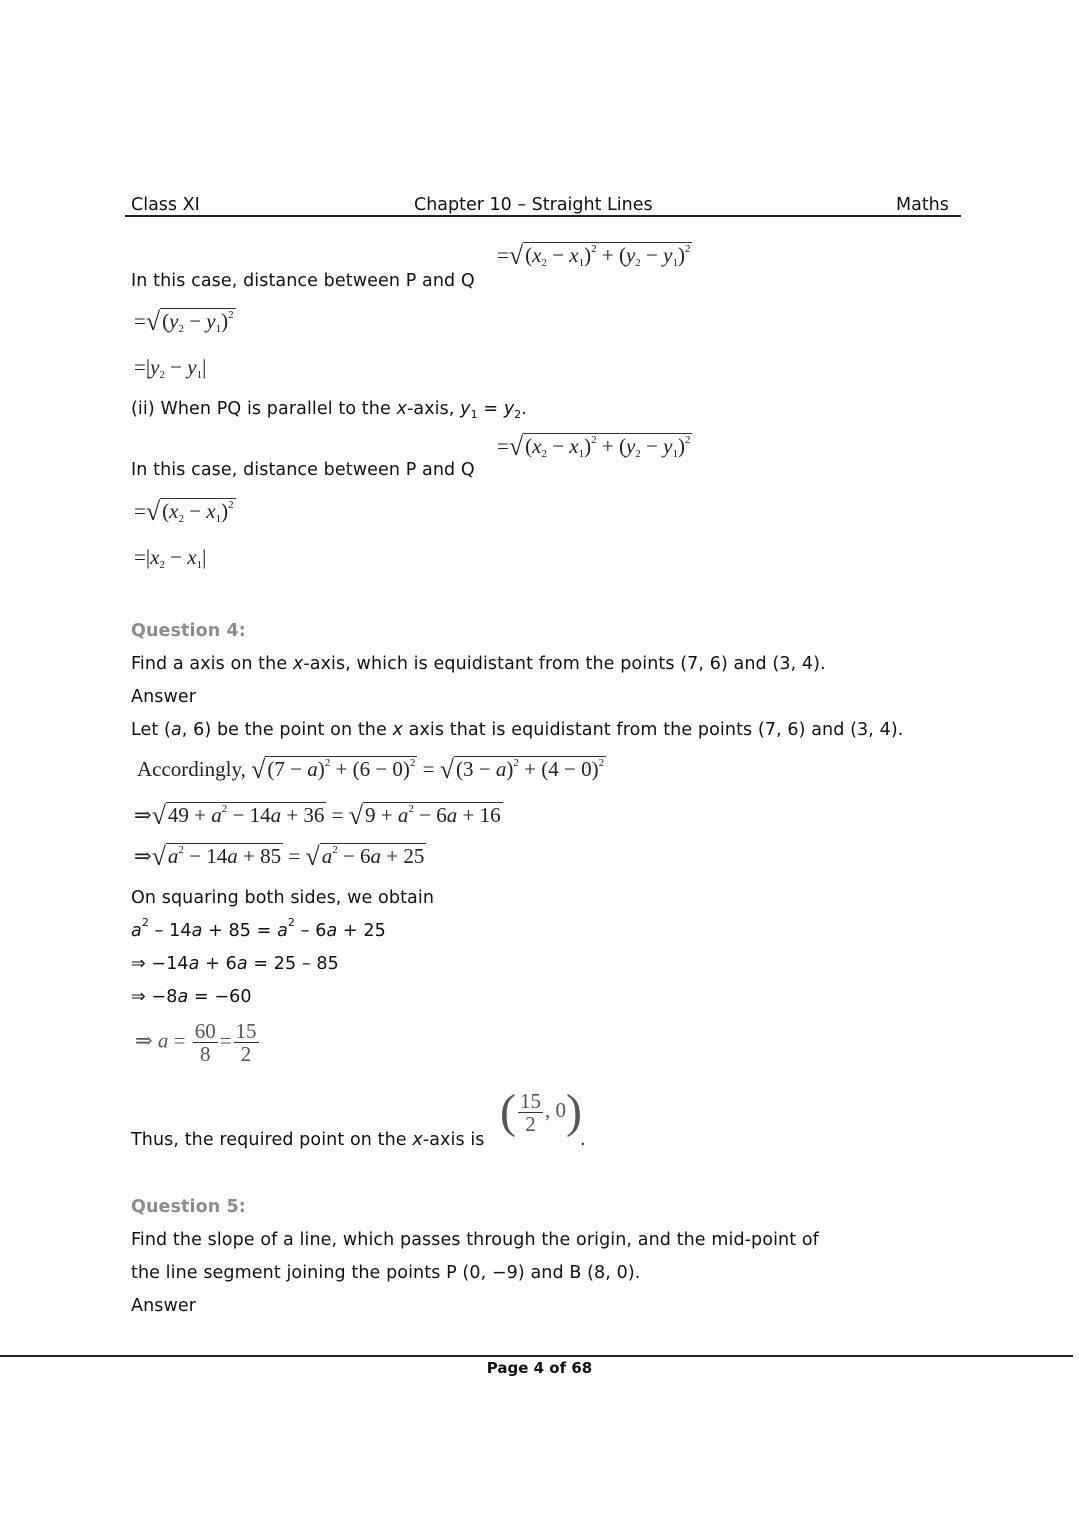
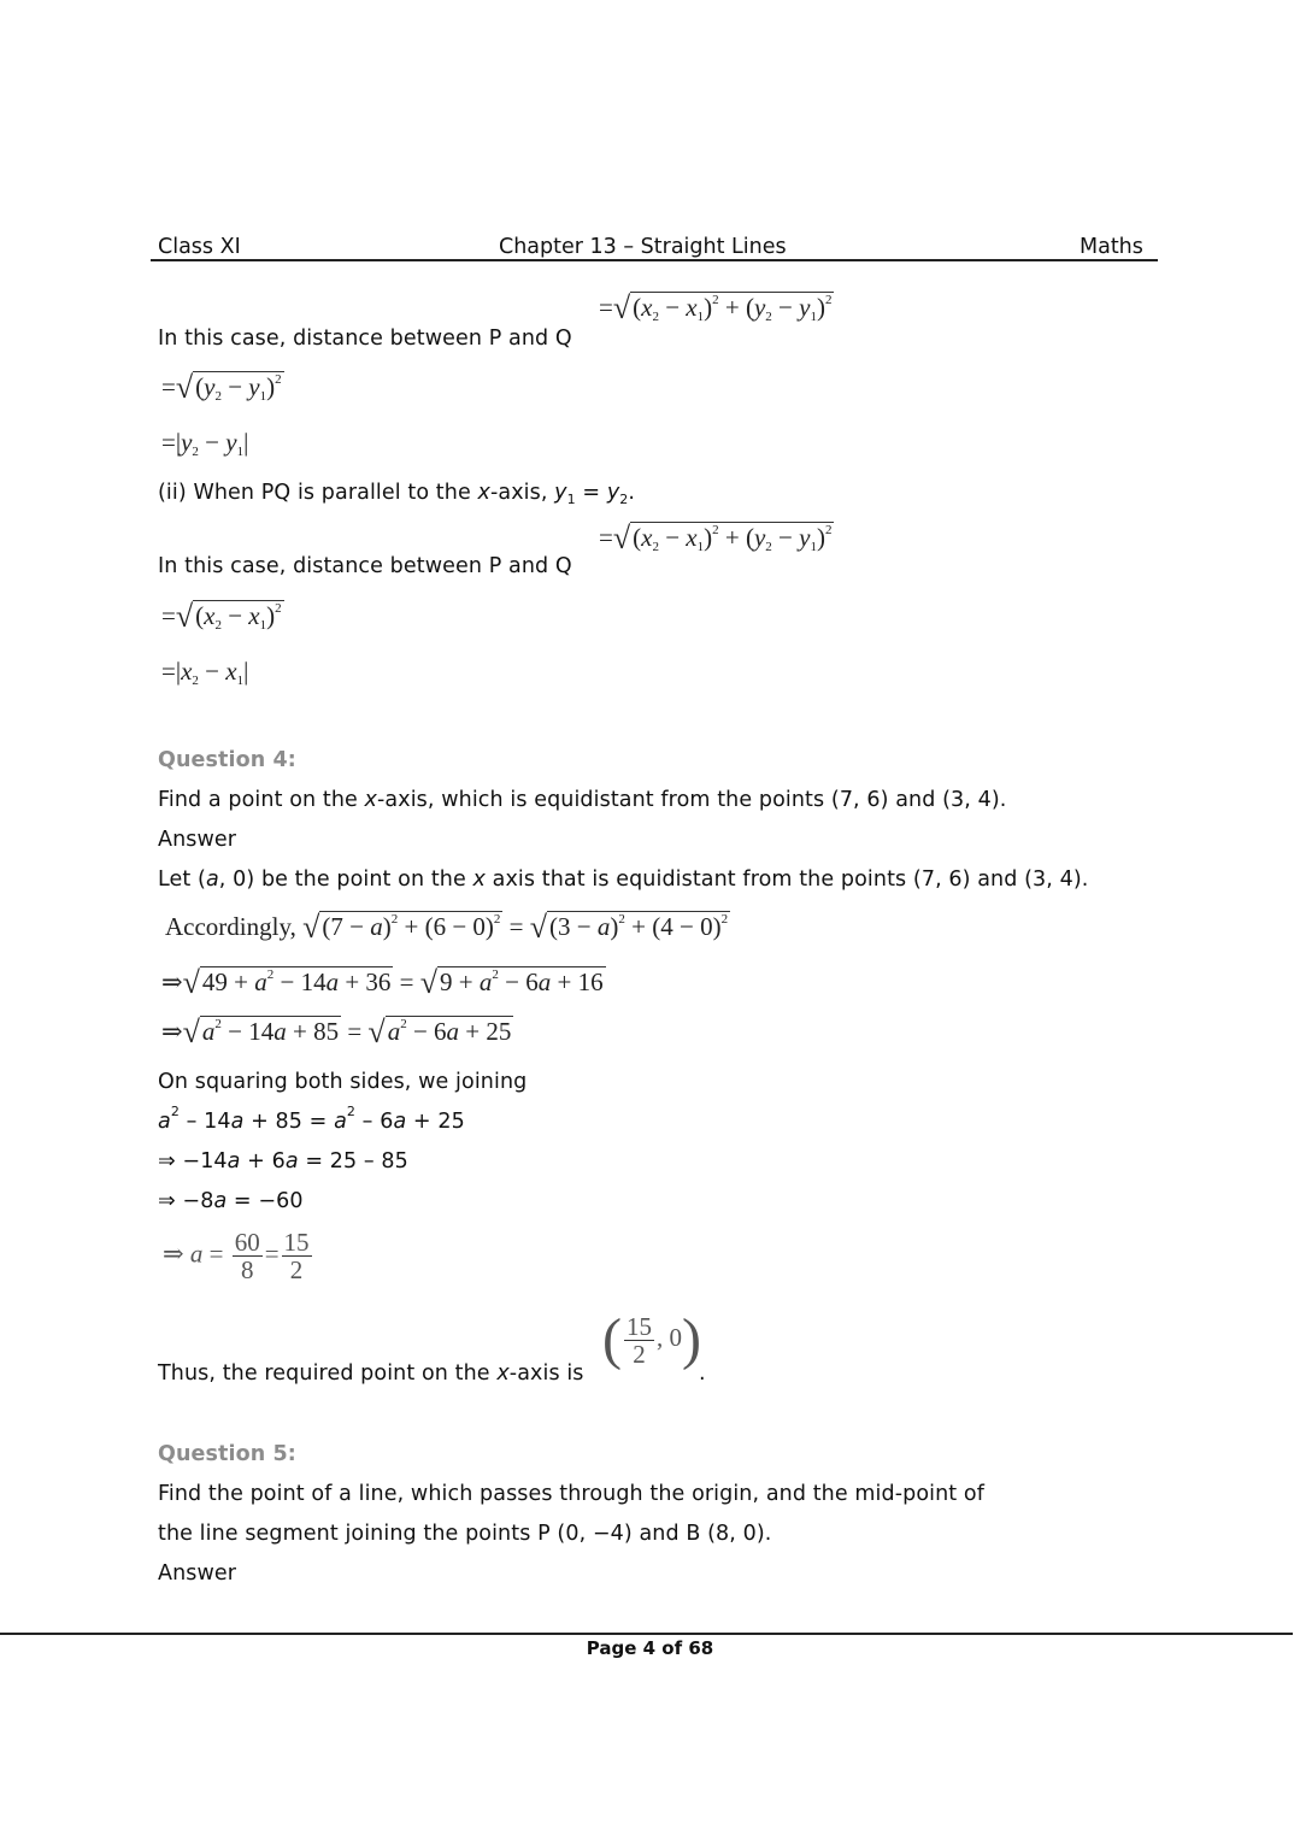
  Class XI
- Chapter 10 – Straight Lines
+ Chapter 13 – Straight Lines
  Maths
  In this case, distance between P and Q
  =√(x2 − x1)2 + (y2 − y1)2
  =√(y2 − y1)2
  =|y2 − y1|
  (ii) When PQ is parallel to the x-axis, y1 = y2.
  In this case, distance between P and Q
  =√(x2 − x1)2 + (y2 − y1)2
  =√(x2 − x1)2
  =|x2 − x1|
  Question 4:
- Find a axis on the x-axis, which is equidistant from the points (7, 6) and (3, 4).
+ Find a point on the x-axis, which is equidistant from the points (7, 6) and (3, 4).
  Answer
- Let (a, 6) be the point on the x axis that is equidistant from the points (7, 6) and (3, 4).
+ Let (a, 0) be the point on the x axis that is equidistant from the points (7, 6) and (3, 4).
  Accordingly, √(7 − a)2 + (6 − 0)2 = √(3 − a)2 + (4 − 0)2
  ⇒√49 + a2 − 14a + 36 = √9 + a2 − 6a + 16
  ⇒√a2 − 14a + 85 = √a2 − 6a + 25
- On squaring both sides, we obtain
+ On squaring both sides, we joining
  a2 – 14a + 85 = a2 – 6a + 25
  ⇒ −14a + 6a = 25 – 85
  ⇒ −8a = −60
  ⇒ a =
  60
  8
  =
  15
  2
  Thus, the required point on the x-axis is
  (
  15
  2
  , 0)
  .
  Question 5:
- Find the slope of a line, which passes through the origin, and the mid-point of
+ Find the point of a line, which passes through the origin, and the mid-point of
- the line segment joining the points P (0, −9) and B (8, 0).
+ the line segment joining the points P (0, −4) and B (8, 0).
  Answer
  Page 4 of 68
